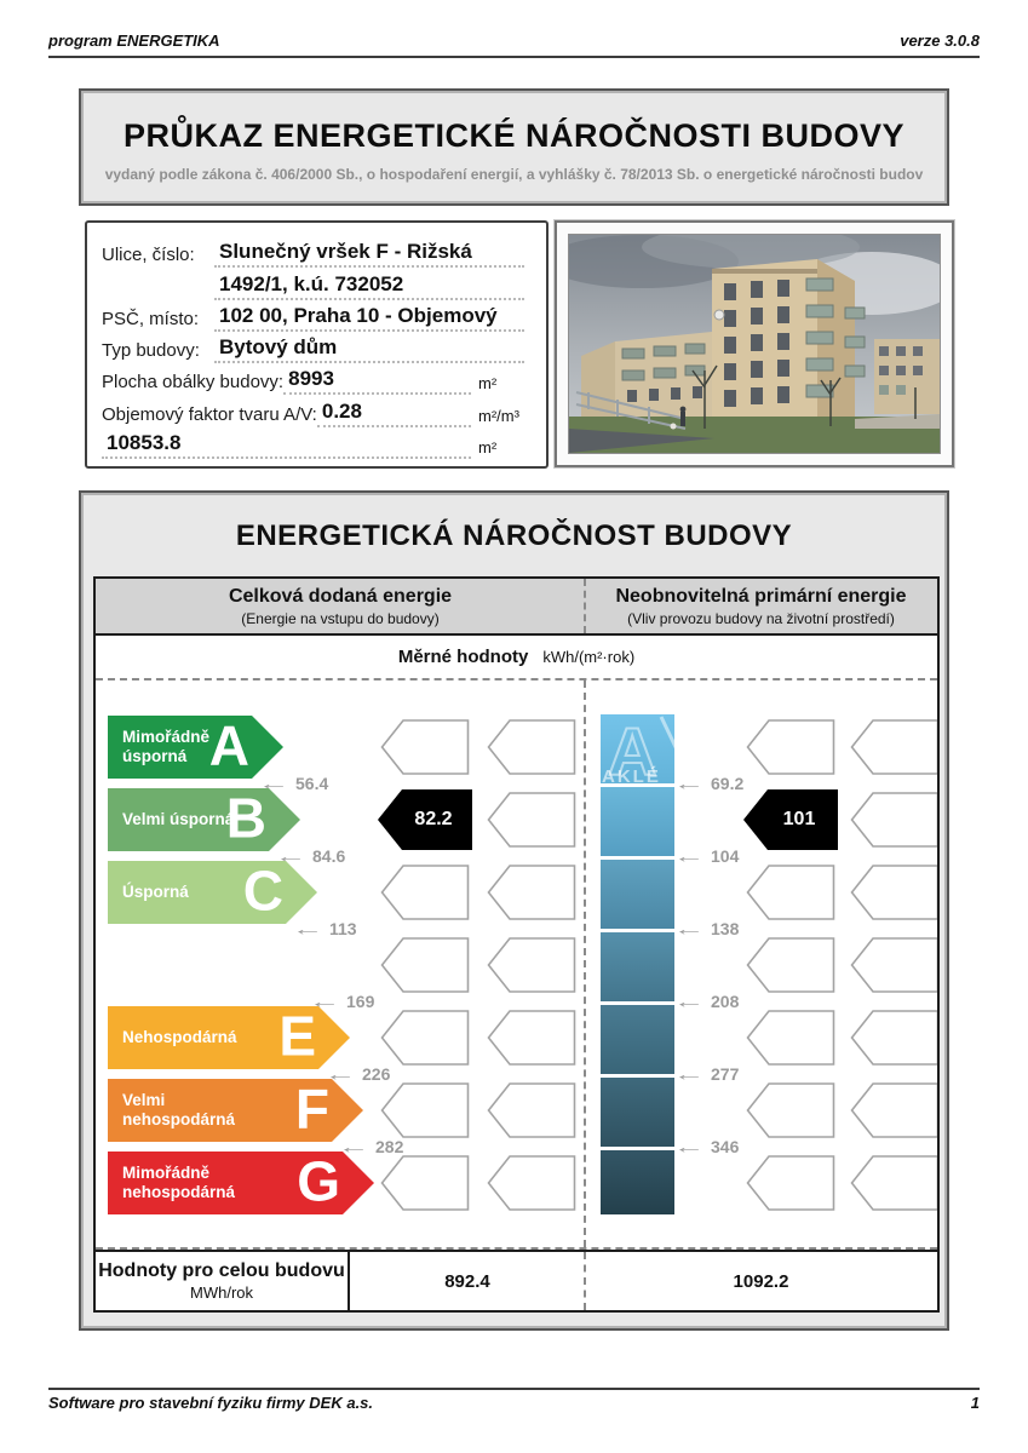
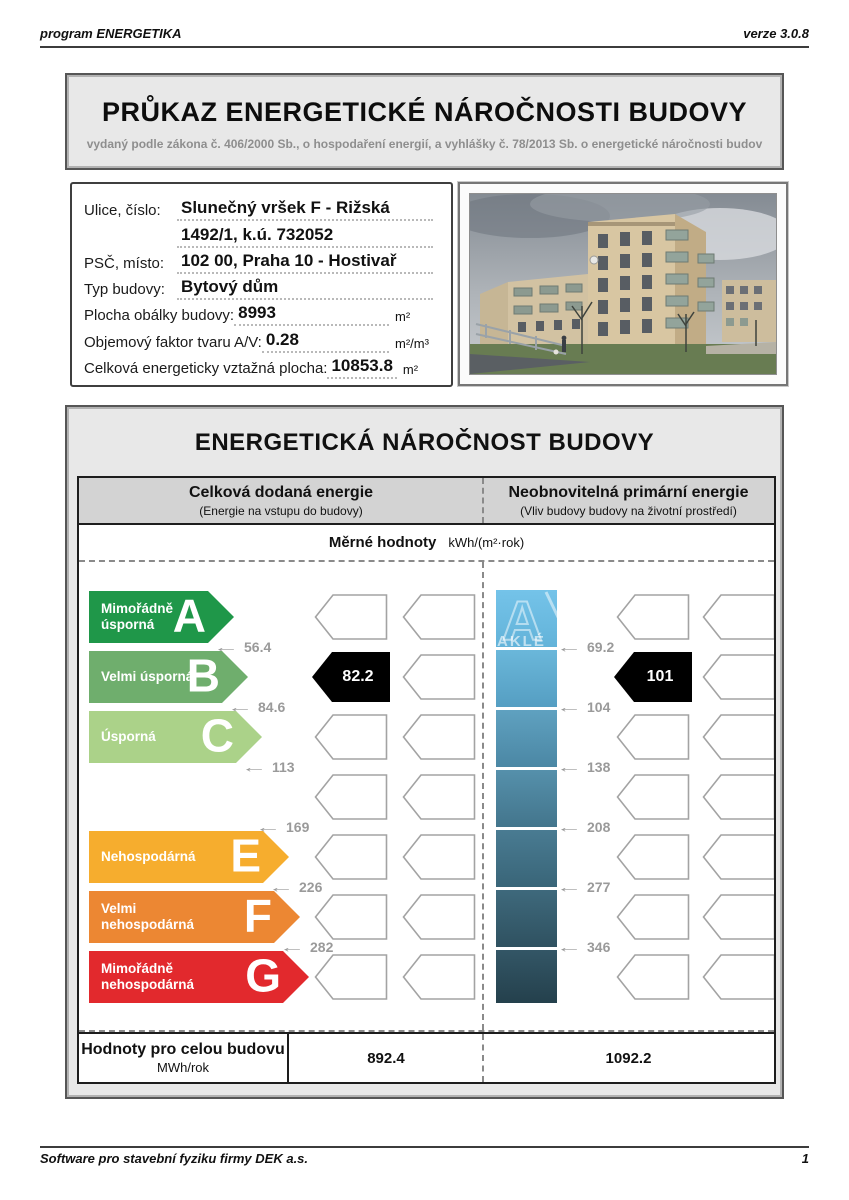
  program ENERGETIKA
  verze 3.0.8
  PRŮKAZ ENERGETICKÉ NÁROČNOSTI BUDOVY
  vydaný podle zákona č. 406/2000 Sb., o hospodaření energií, a vyhlášky č. 78/2013 Sb. o energetické náročnosti budov
  Ulice, číslo:
  Slunečný vršek F - Rižská
  1492/1, k.ú. 732052
  PSČ, místo:
- 102 00, Praha 10 - Objemový
+ 102 00, Praha 10 - Hostivař
  Typ budovy:
  Bytový dům
  Plocha obálky budovy:
  8993
  m²
  Objemový faktor tvaru A/V:
  0.28
  m²/m³
+ Celková energeticky vztažná plocha:
  10853.8
  m²
  ENERGETICKÁ NÁROČNOST BUDOVY
  Celková dodaná energie
  (Energie na vstupu do budovy)
  Neobnovitelná primární energie
- (Vliv provozu budovy na životní prostředí)
+ (Vliv budovy budovy na životní prostředí)
  Měrné hodnoty
  kWh/(m²·rok)
  Mimořádně úsporná
  A
  ← 56.4
  Velmi úsporná
  B
  ← 84.6
  82.2
  Úsporná
  C
  ← 113
  ← 169
  Nehospodárná
  E
  ← 226
  Velmi nehospodárná
  F
  ← 282
  Mimořádně nehospodárná
  G
  A
  AKLÉ
  ← 69.2
  ← 104
  ← 138
  ← 208
  ← 277
  ← 346
  101
  Hodnoty pro celou budovu
  MWh/rok
  892.4
  1092.2
  Software pro stavební fyziku firmy DEK a.s.
  1
